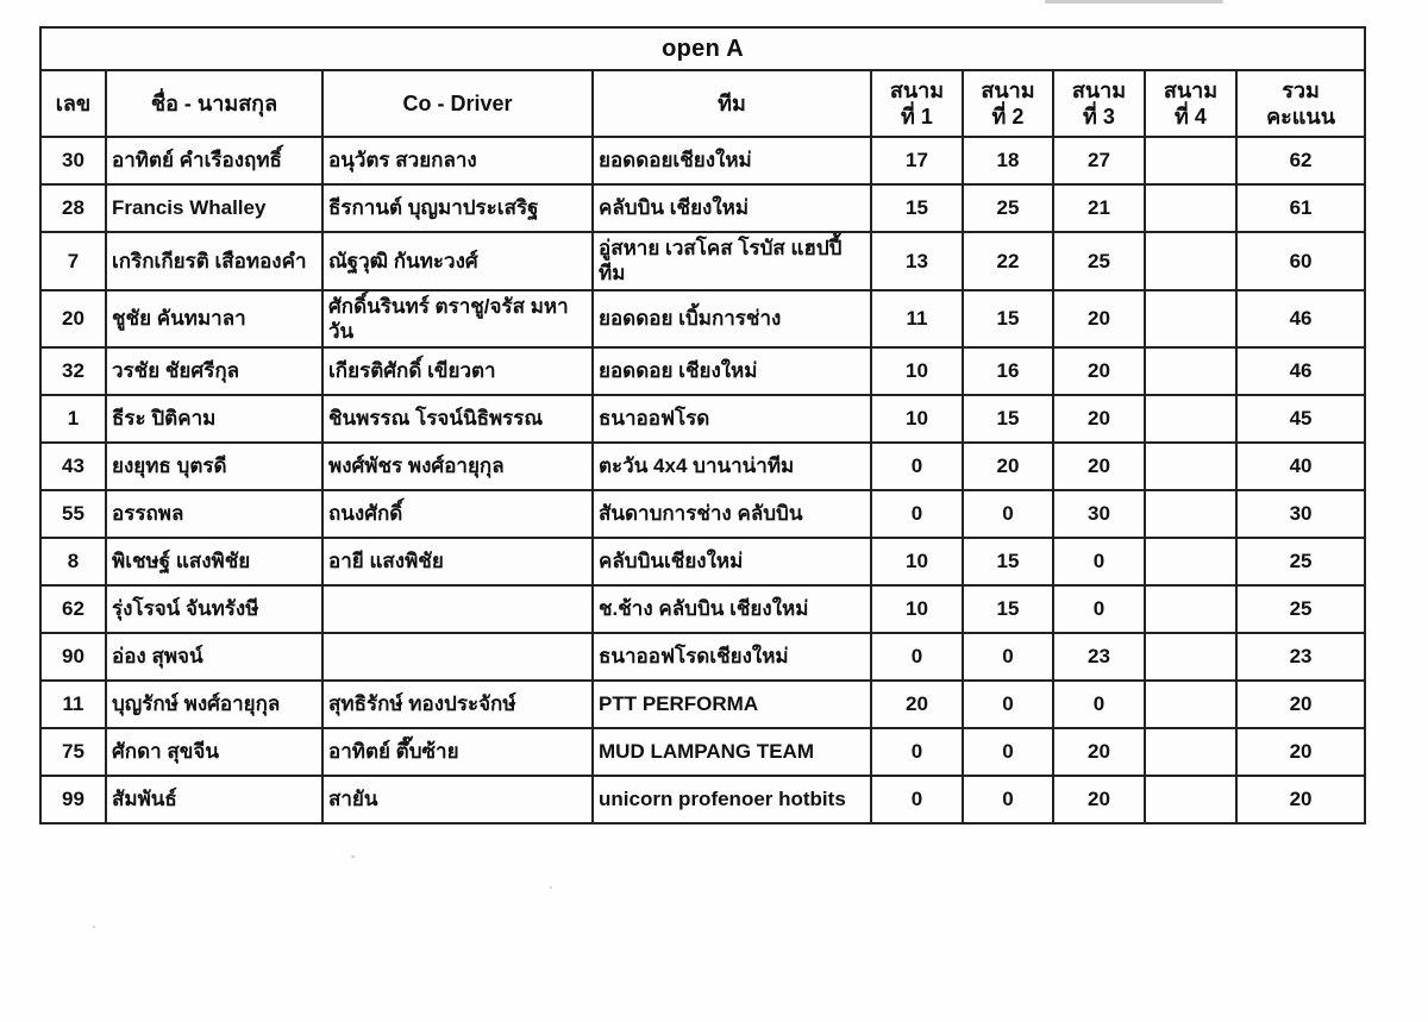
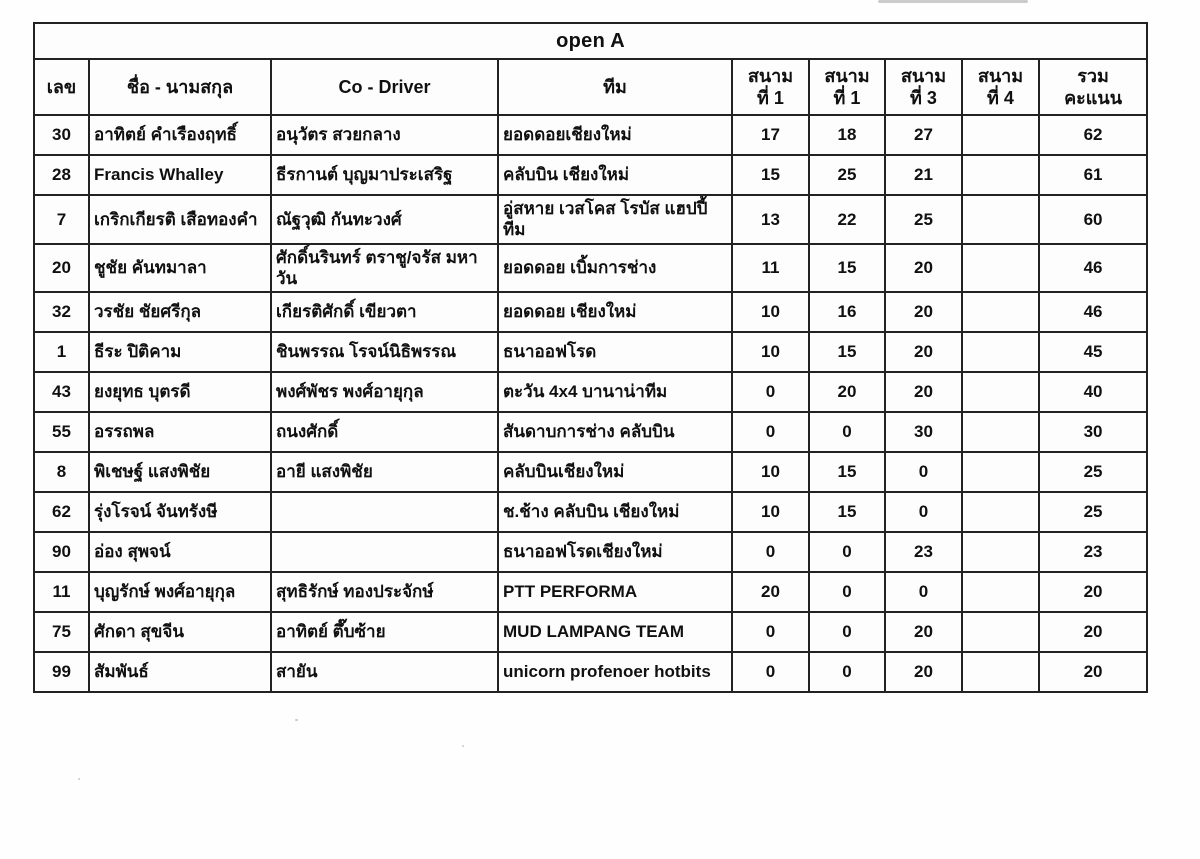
  open A
- เลข	ชื่อ - นามสกุล	Co - Driver	ทีม	สนาม ที่ 1	สนาม ที่ 2	สนาม ที่ 3	สนาม ที่ 4	รวม คะแนน
+ เลข	ชื่อ - นามสกุล	Co - Driver	ทีม	สนาม ที่ 1	สนาม ที่ 1	สนาม ที่ 3	สนาม ที่ 4	รวม คะแนน
  30	อาทิตย์ คำเรืองฤทธิ์	อนุวัตร สวยกลาง	ยอดดอยเชียงใหม่	17	18	27		62
  28	Francis Whalley	ธีรกานต์ บุญมาประเสริฐ	คลับบิน เชียงใหม่	15	25	21		61
  7	เกริกเกียรติ เสือทองคำ	ณัฐวุฒิ กันทะวงศ์	อู่สหาย เวสโคส โรบัส แฮปปี้ทีม	13	22	25		60
  20	ชูชัย คันทมาลา	ศักดิ์นรินทร์ ตราชู/จรัส มหาวัน	ยอดดอย เบิ้มการช่าง	11	15	20		46
  32	วรชัย ชัยศรีกุล	เกียรติศักดิ์ เขียวตา	ยอดดอย เชียงใหม่	10	16	20		46
  1	ธีระ ปิติคาม	ชินพรรณ โรจน์นิธิพรรณ	ธนาออฟโรด	10	15	20		45
  43	ยงยุทธ บุตรดี	พงศ์พัชร พงศ์อายุกุล	ตะวัน 4x4 บานาน่าทีม	0	20	20		40
  55	อรรถพล	ถนงศักดิ์	สันดาบการช่าง คลับบิน	0	0	30		30
  8	พิเชษฐ์ แสงพิชัย	อายี แสงพิชัย	คลับบินเชียงใหม่	10	15	0		25
  62	รุ่งโรจน์ จันทรังษี		ช.ช้าง คลับบิน เชียงใหม่	10	15	0		25
  90	อ่อง สุพจน์		ธนาออฟโรดเชียงใหม่	0	0	23		23
  11	บุญรักษ์ พงศ์อายุกุล	สุทธิรักษ์ ทองประจักษ์	PTT PERFORMA	20	0	0		20
  75	ศักดา สุขจีน	อาทิตย์ ตึ๊บซ้าย	MUD LAMPANG TEAM	0	0	20		20
  99	สัมพันธ์	สายัน	unicorn profenoer hotbits	0	0	20		20
